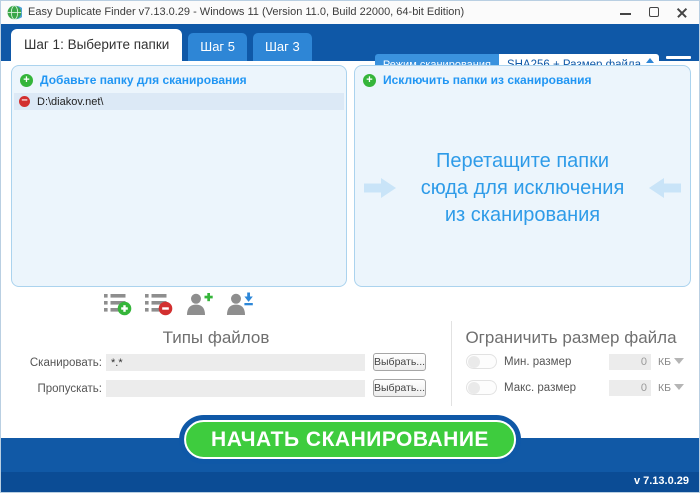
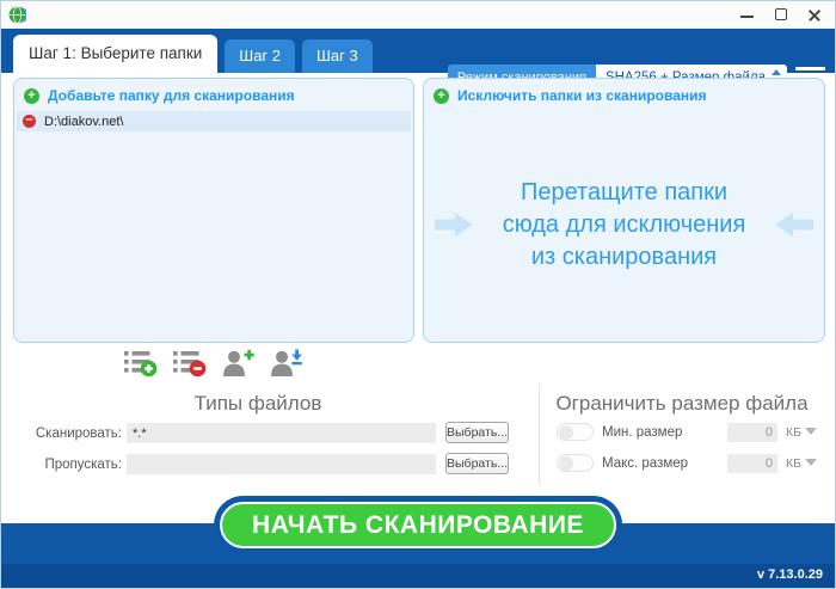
- Easy Duplicate Finder v7.13.0.29 - Windows 11 (Version 11.0, Build 22000, 64-bit Edition)
  Шаг 1: Выберите папки
- Шаг 5
+ Шаг 2
  Шаг 3
  +
  Добавьте папку для сканирования
  –
  D:\diakov.net\
  +
  Исключить папки из сканирования
  Перетащите папки
  сюда для исключения
  из сканирования
  Типы файлов
  Сканировать:
  *.*
  Выбрать...
  Пропускать:
  Выбрать...
  Ограничить размер файла
  Мин. размер
  0
  КБ
  Макс. размер
  0
  КБ
  v 7.13.0.29
  НАЧАТЬ СКАНИРОВАНИЕ
